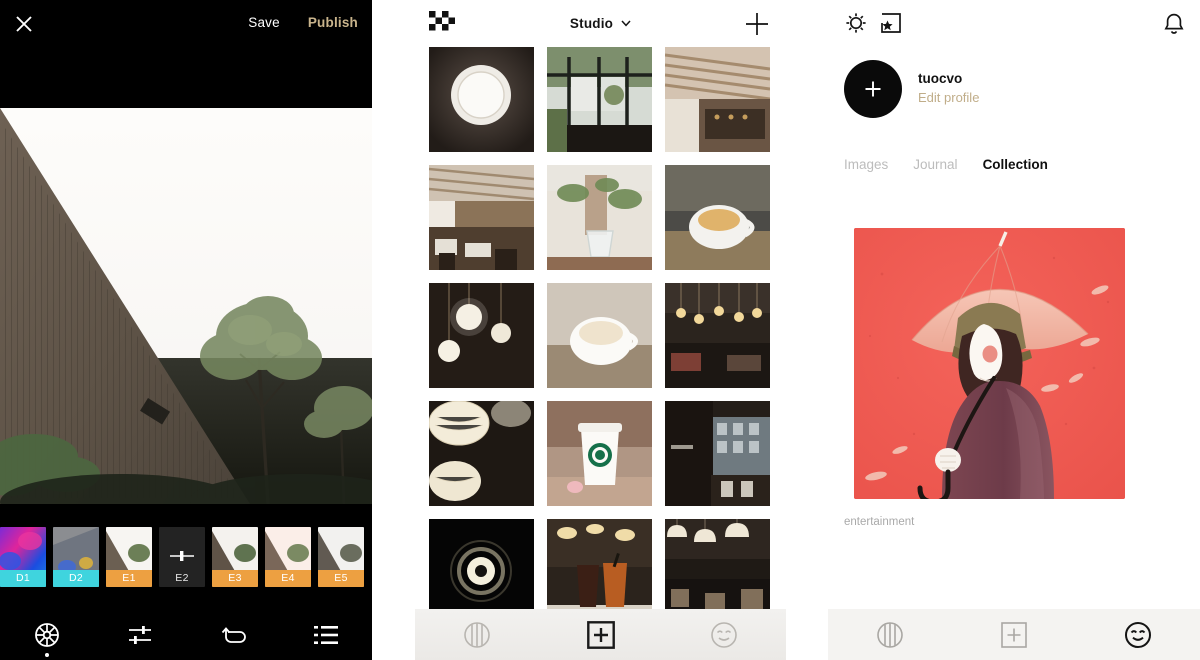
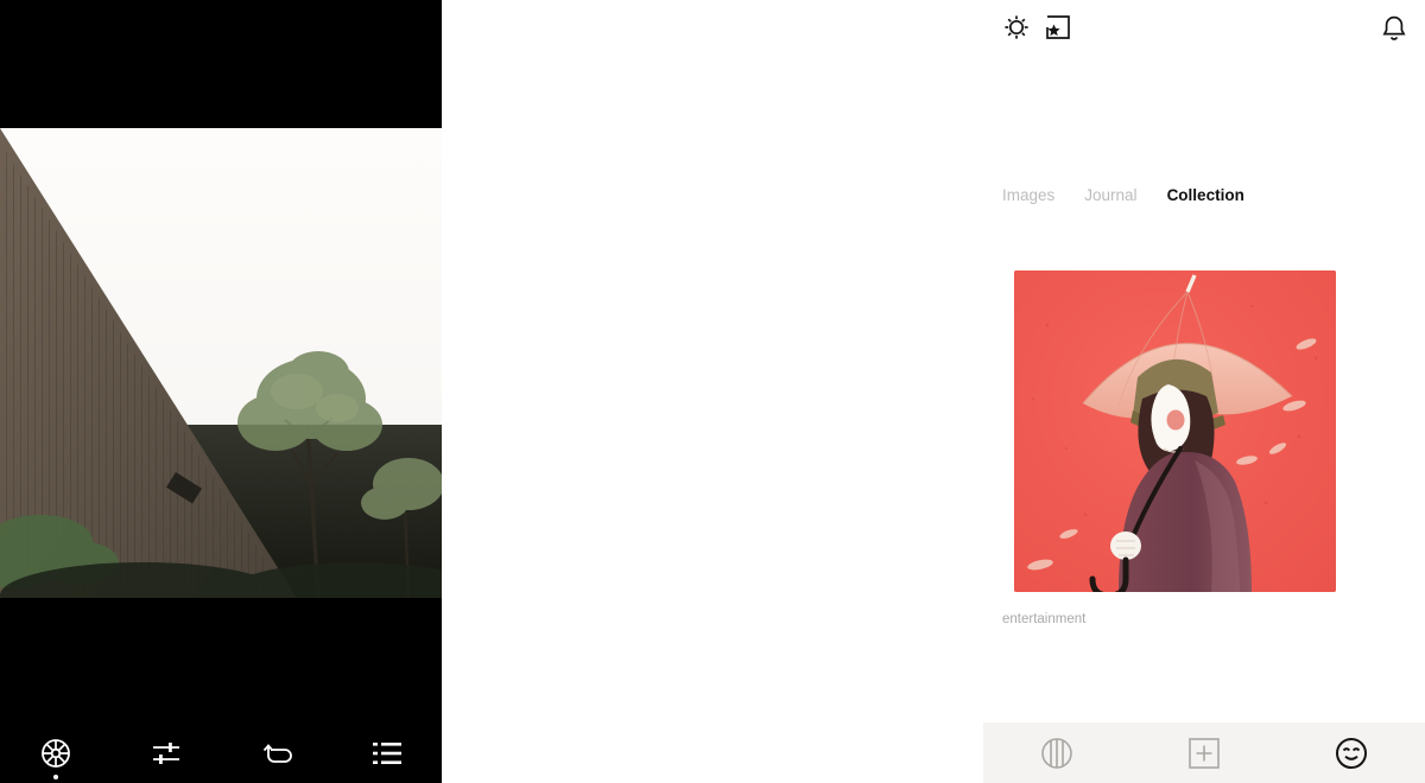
- Save
- Publish
- D1
- D2
- E1
- E2
- E3
- E4
- E5
- Studio
- tuocvo
- Edit profile
  Images
  Journal
  Collection
  entertainment
